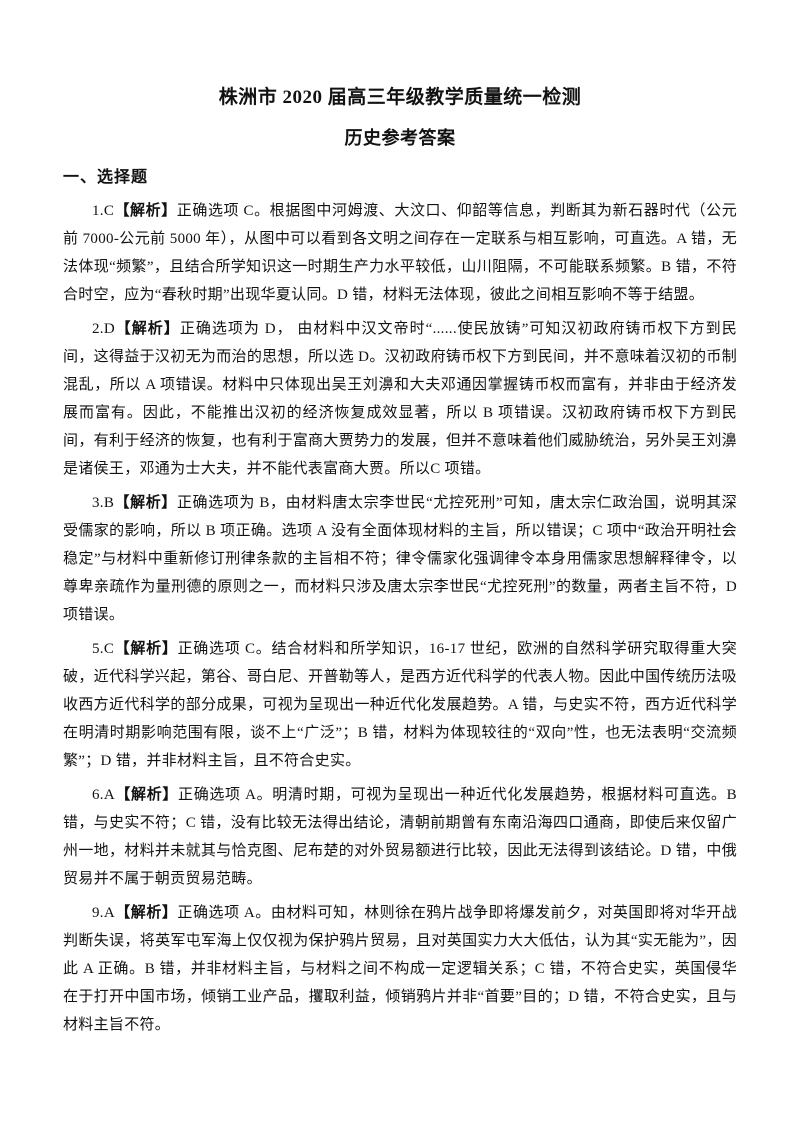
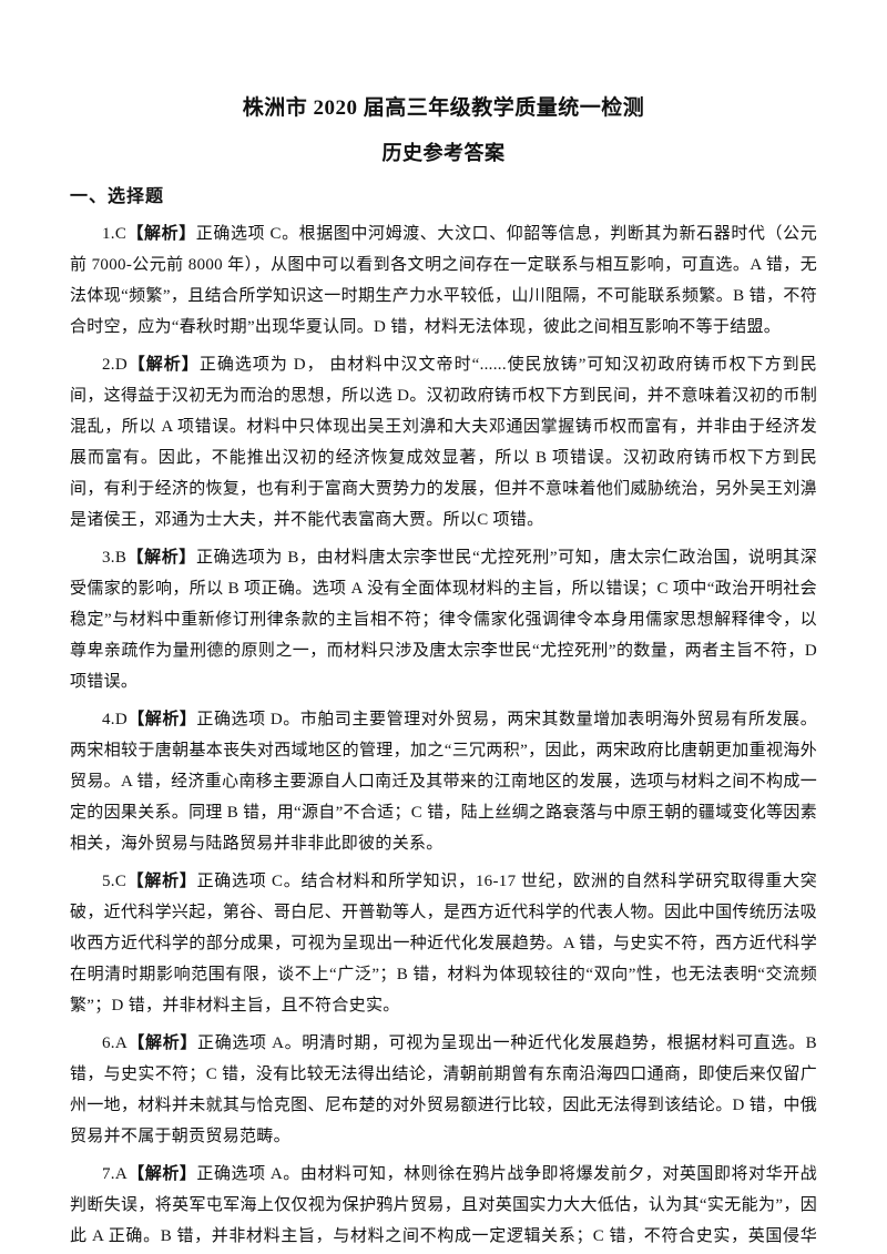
  株洲市 2020 届高三年级教学质量统一检测
  历史参考答案
  一、选择题
- 1.C【解析】正确选项 C。根据图中河姆渡、大汶口、仰韶等信息，判断其为新石器时代（公元前 7000-公元前 5000 年），从图中可以看到各文明之间存在一定联系与相互影响，可直选。A 错，无法体现“频繁”，且结合所学知识这一时期生产力水平较低，山川阻隔，不可能联系频繁。B 错，不符合时空，应为“春秋时期”出现华夏认同。D 错，材料无法体现，彼此之间相互影响不等于结盟。
+ 1.C【解析】正确选项 C。根据图中河姆渡、大汶口、仰韶等信息，判断其为新石器时代（公元前 7000-公元前 8000 年），从图中可以看到各文明之间存在一定联系与相互影响，可直选。A 错，无法体现“频繁”，且结合所学知识这一时期生产力水平较低，山川阻隔，不可能联系频繁。B 错，不符合时空，应为“春秋时期”出现华夏认同。D 错，材料无法体现，彼此之间相互影响不等于结盟。
  2.D【解析】正确选项为 D， 由材料中汉文帝时“......使民放铸”可知汉初政府铸币权下方到民间，这得益于汉初无为而治的思想，所以选 D。汉初政府铸币权下方到民间，并不意味着汉初的币制混乱，所以 A 项错误。材料中只体现出吴王刘濞和大夫邓通因掌握铸币权而富有，并非由于经济发展而富有。因此，不能推出汉初的经济恢复成效显著，所以 B 项错误。汉初政府铸币权下方到民间，有利于经济的恢复，也有利于富商大贾势力的发展，但并不意味着他们威胁统治，另外吴王刘濞是诸侯王，邓通为士大夫，并不能代表富商大贾。所以C 项错。
  3.B【解析】正确选项为 B，由材料唐太宗李世民“尤控死刑”可知，唐太宗仁政治国，说明其深受儒家的影响，所以 B 项正确。选项 A 没有全面体现材料的主旨，所以错误；C 项中“政治开明社会稳定”与材料中重新修订刑律条款的主旨相不符；律令儒家化强调律令本身用儒家思想解释律令，以尊卑亲疏作为量刑德的原则之一，而材料只涉及唐太宗李世民“尤控死刑”的数量，两者主旨不符，D 项错误。
+ 4.D【解析】正确选项 D。市舶司主要管理对外贸易，两宋其数量增加表明海外贸易有所发展。两宋相较于唐朝基本丧失对西域地区的管理，加之“三冗两积”，因此，两宋政府比唐朝更加重视海外贸易。A 错，经济重心南移主要源自人口南迁及其带来的江南地区的发展，选项与材料之间不构成一定的因果关系。同理 B 错，用“源自”不合适；C 错，陆上丝绸之路衰落与中原王朝的疆域变化等因素相关，海外贸易与陆路贸易并非非此即彼的关系。
  5.C【解析】正确选项 C。结合材料和所学知识，16-17 世纪，欧洲的自然科学研究取得重大突破，近代科学兴起，第谷、哥白尼、开普勒等人，是西方近代科学的代表人物。因此中国传统历法吸收西方近代科学的部分成果，可视为呈现出一种近代化发展趋势。A 错，与史实不符，西方近代科学在明清时期影响范围有限，谈不上“广泛”；B 错，材料为体现较往的“双向”性，也无法表明“交流频繁”；D 错，并非材料主旨，且不符合史实。
  6.A【解析】正确选项 A。明清时期，可视为呈现出一种近代化发展趋势，根据材料可直选。B 错，与史实不符；C 错，没有比较无法得出结论，清朝前期曾有东南沿海四口通商，即使后来仅留广州一地，材料并未就其与恰克图、尼布楚的对外贸易额进行比较，因此无法得到该结论。D 错，中俄贸易并不属于朝贡贸易范畴。
- 9.A【解析】正确选项 A。由材料可知，林则徐在鸦片战争即将爆发前夕，对英国即将对华开战判断失误，将英军屯军海上仅仅视为保护鸦片贸易，且对英国实力大大低估，认为其“实无能为”，因此 A 正确。B 错，并非材料主旨，与材料之间不构成一定逻辑关系；C 错，不符合史实，英国侵华在于打开中国市场，倾销工业产品，攫取利益，倾销鸦片并非“首要”目的；D 错，不符合史实，且与材料主旨不符。
+ 7.A【解析】正确选项 A。由材料可知，林则徐在鸦片战争即将爆发前夕，对英国即将对华开战判断失误，将英军屯军海上仅仅视为保护鸦片贸易，且对英国实力大大低估，认为其“实无能为”，因此 A 正确。B 错，并非材料主旨，与材料之间不构成一定逻辑关系；C 错，不符合史实，英国侵华
